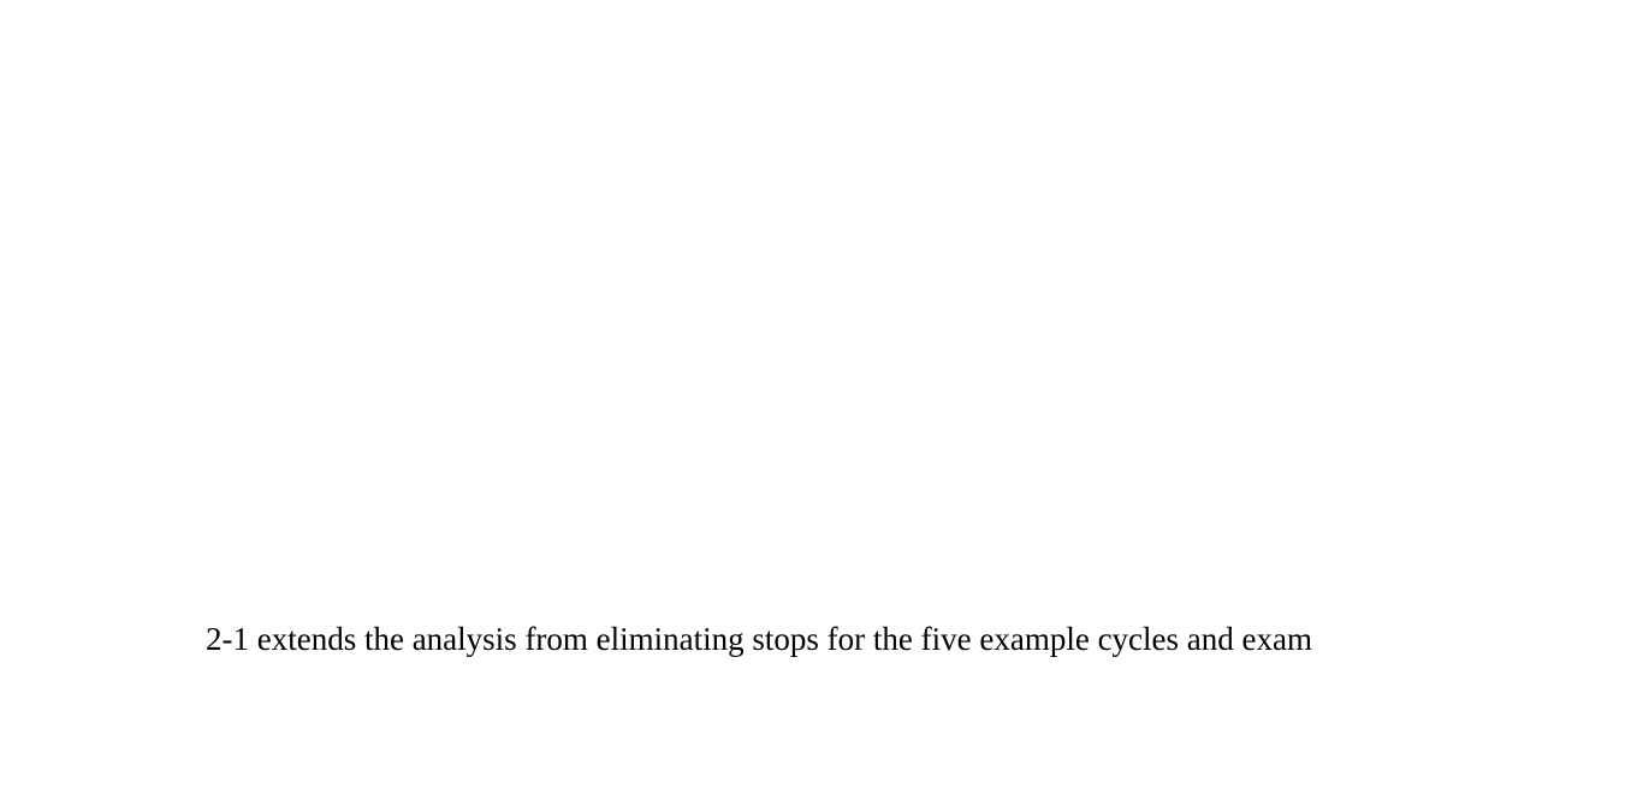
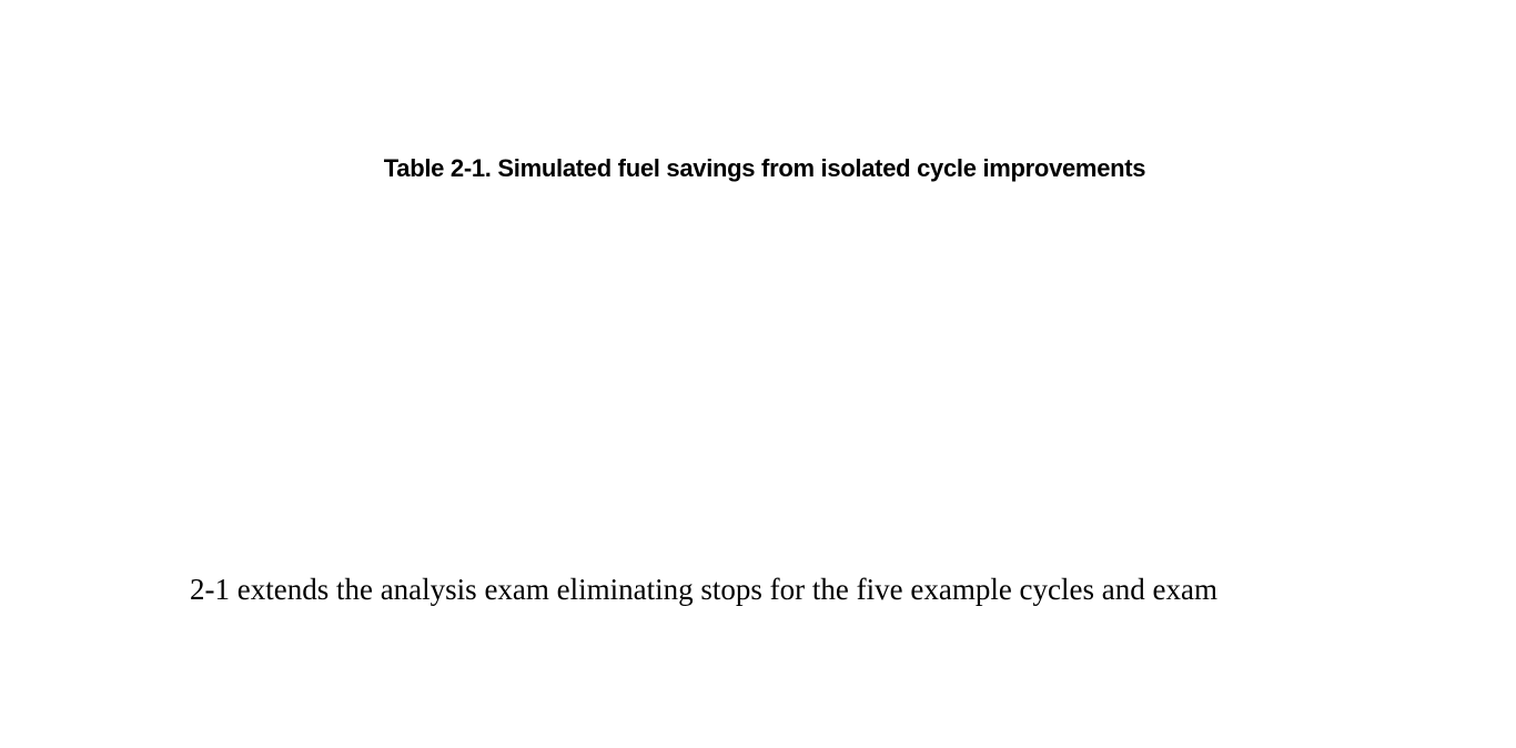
+ Table 2-1. Simulated fuel savings from isolated cycle improvements
- 2-1 extends the analysis from eliminating stops for the five example cycles and exam
+ 2-1 extends the analysis exam eliminating stops for the five example cycles and exam
